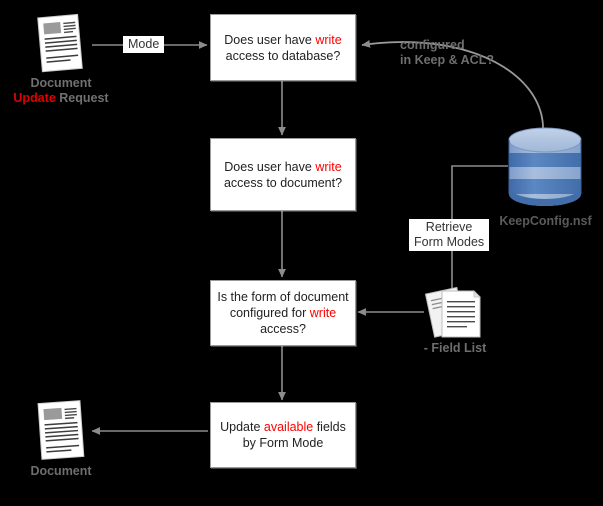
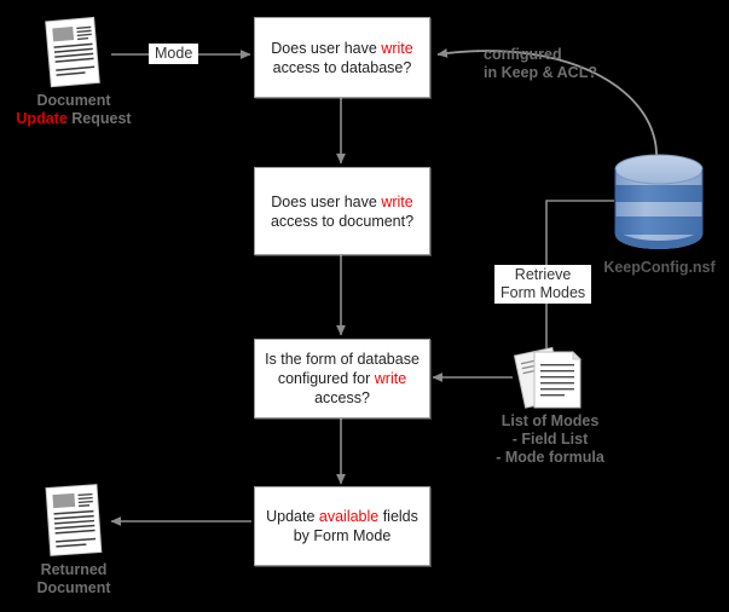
  Document
  Update Request
  Mode
  Does user have write
  access to database?
  configured
  in Keep & ACL?
  KeepConfig.nsf
  Does user have write
  access to document?
  Retrieve
  Form Modes
- Is the form of document
+ Is the form of database
  configured for write
  access?
+ List of Modes
  - Field List
+ - Mode formula
  Update available fields
  by Form Mode
+ Returned
  Document
